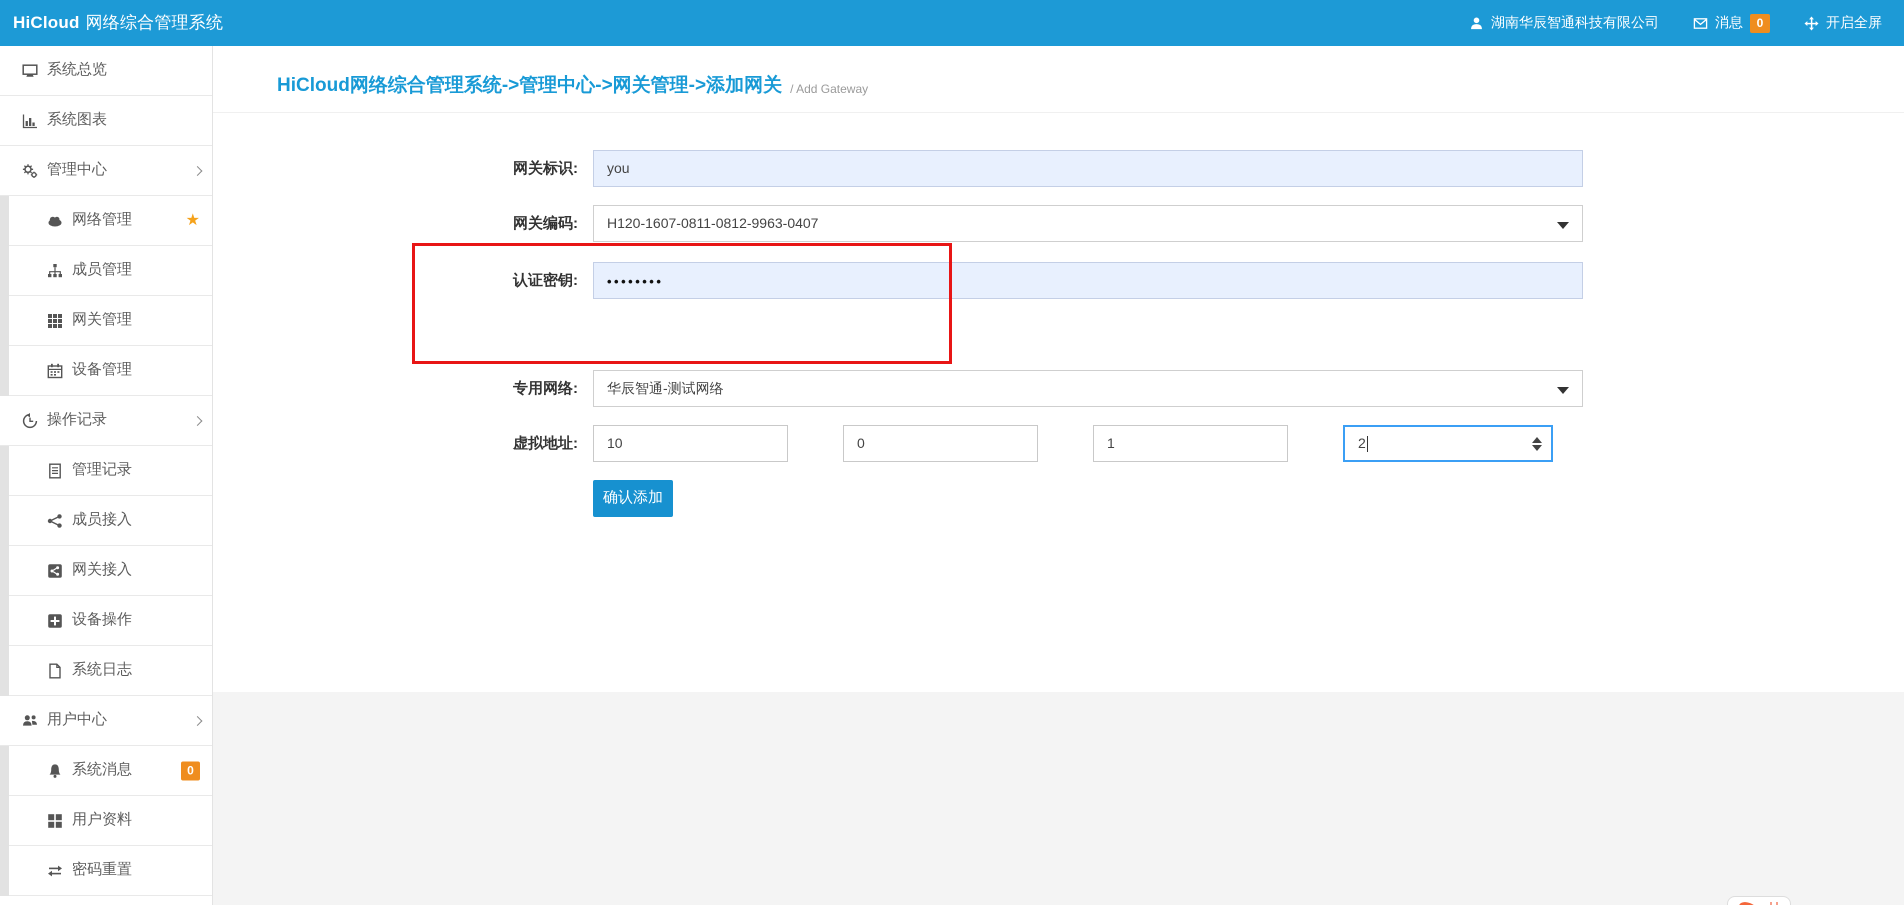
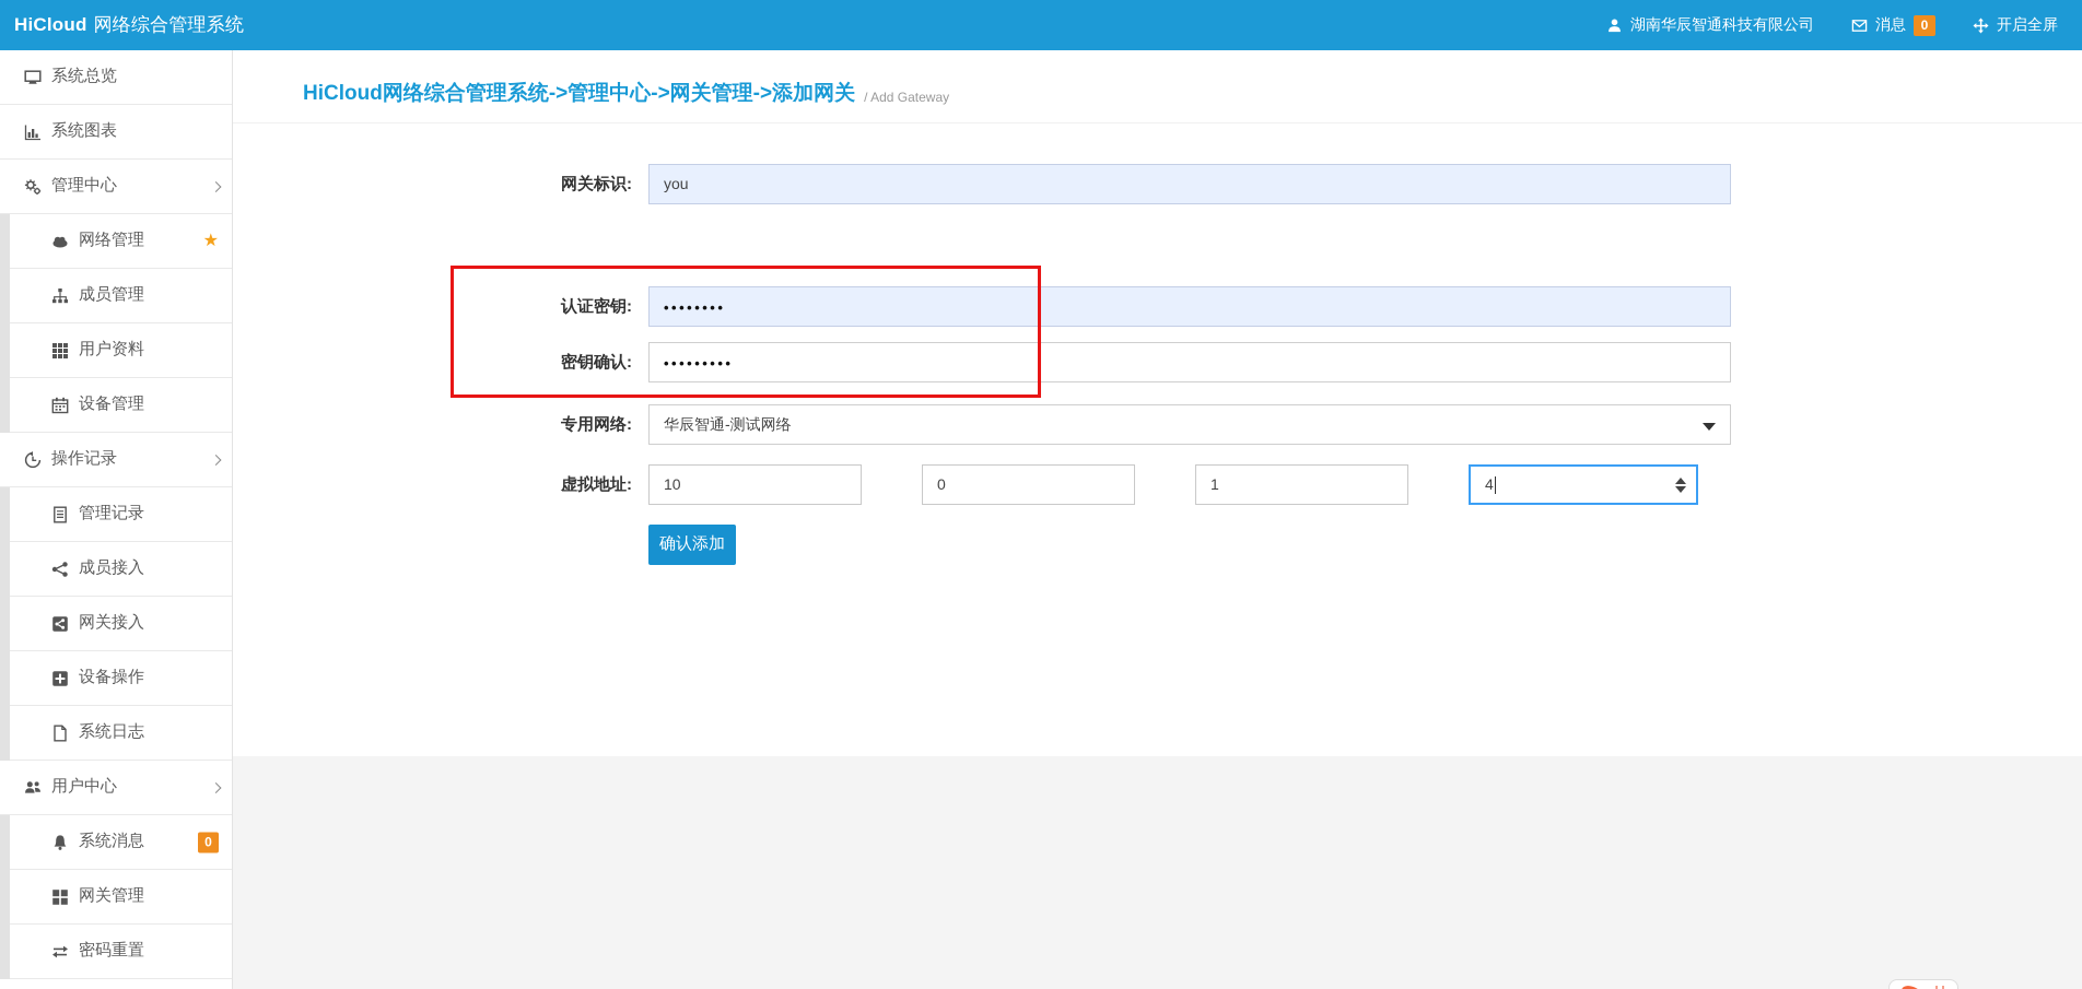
  HiCloud 网络综合管理系统
  湖南华辰智通科技有限公司
  消息
  0
  开启全屏
  系统总览
  系统图表
  管理中心
  网络管理
  ★
  成员管理
- 网关管理
+ 用户资料
  设备管理
  操作记录
  管理记录
  成员接入
  网关接入
  设备操作
  系统日志
  用户中心
  系统消息
  0
- 用户资料
+ 网关管理
  密码重置
  HiCloud网络综合管理系统->管理中心->网关管理->添加网关
  / Add Gateway
  网关标识:
  you
- 网关编码:
- H120-1607-0811-0812-9963-0407
  认证密钥:
  ••••••••
+ 密钥确认:
+ •••••••••
  专用网络:
  华辰智通-测试网络
  虚拟地址:
  10
  0
  1
- 2
+ 4
  确认添加
